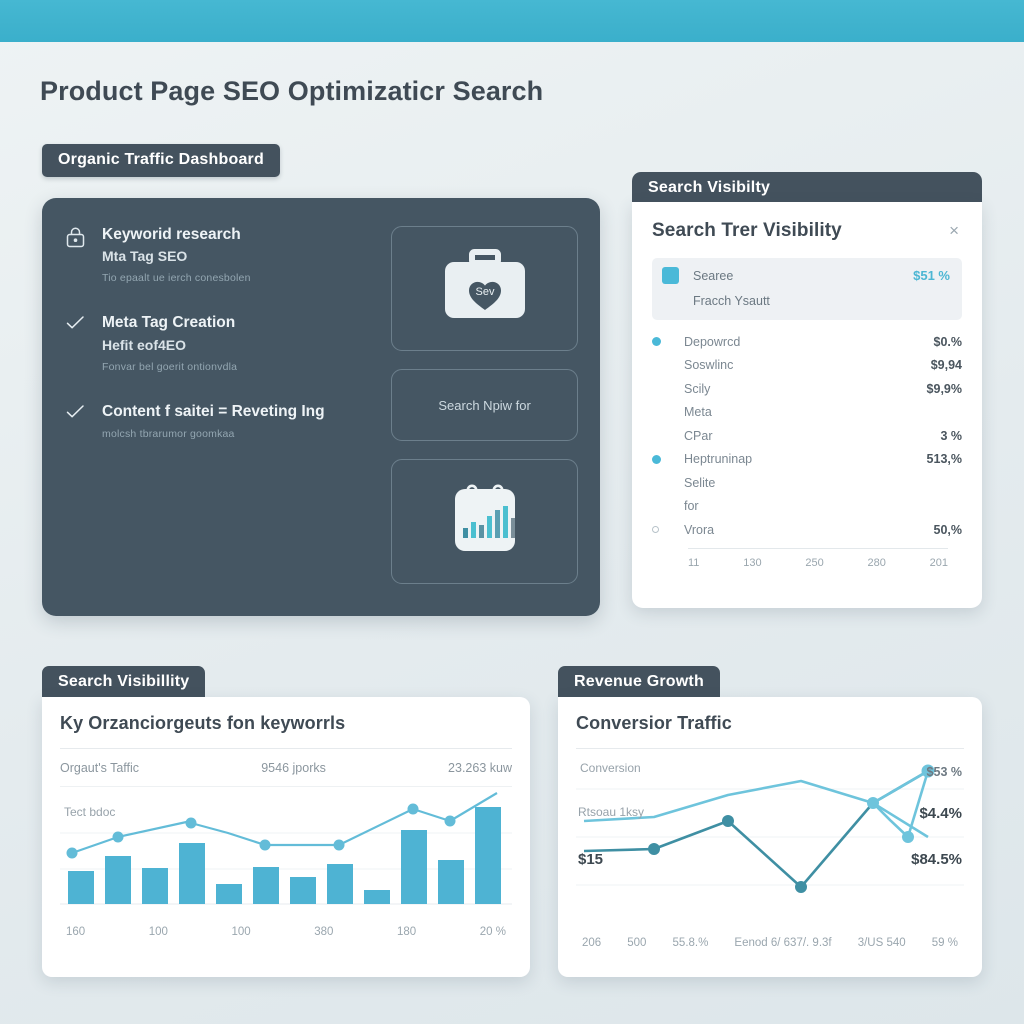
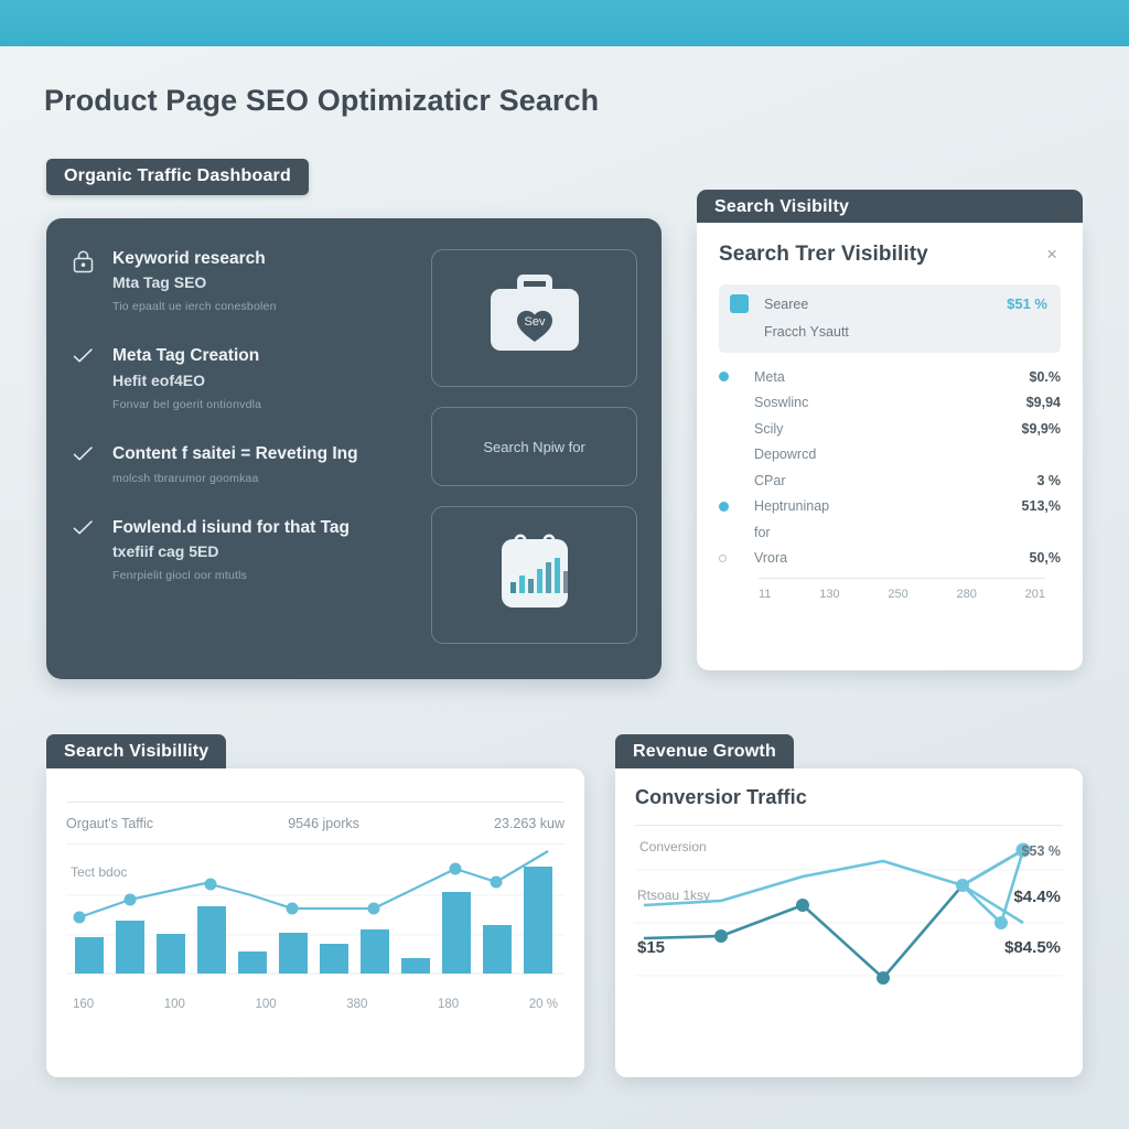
  Product Page SEO Optimizaticr Search
  Organic Traffic Dashboard
  Keyworid research
  Mta Tag SEO
  Tio epaalt ue ierch conesbolen
  Meta Tag Creation
  Hefit eof4EO
  Fonvar bel goerit ontionvdla
  Content f saitei = Reveting Ing
  molcsh tbrarumor goomkaa
+ Fowlend.d isiund for that Tag
+ txefiif cag 5ED
+ Fenrpielit giocl oor mtutls
  Sev
  Search Npiw for
  Search Visibilty
  Search Trer Visibility
  ×
  Searee
  $51 %
  Fracch Ysautt
- Depowrcd
+ Meta
  $0.%
  Soswlinc
  $9,94
  Scily
  $9,9%
- Meta
+ Depowrcd
  CPar
  3 %
  Heptruninap
  513,%
- Selite
  for
  Vrora
  50,%
  11
  130
  250
  280
  201
  Search Visibillity
  Revenue Growth
- Ky Orzanciorgeuts fon keyworrls
  Orgaut's Taffic
  9546 jporks
  23.263 kuw
  Tect bdoc
  160
  100
  100
  380
  180
  20 %
  Conversior Traffic
  Conversion
  $53 %
  $4.4%
  $84.5%
  $15
  Rtsoau 1ksy
- 206
- 500
- 55.8.%
- Eenod 6/ 637/. 9.3f
- 3/US 540
- 59 %
